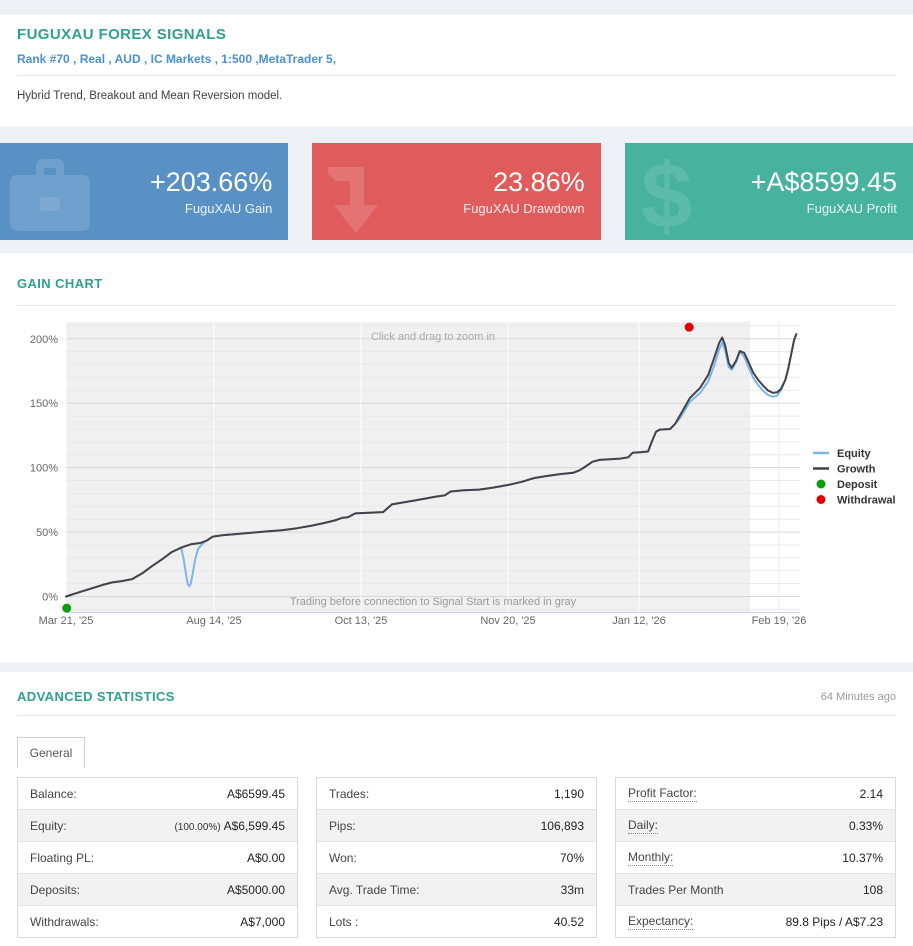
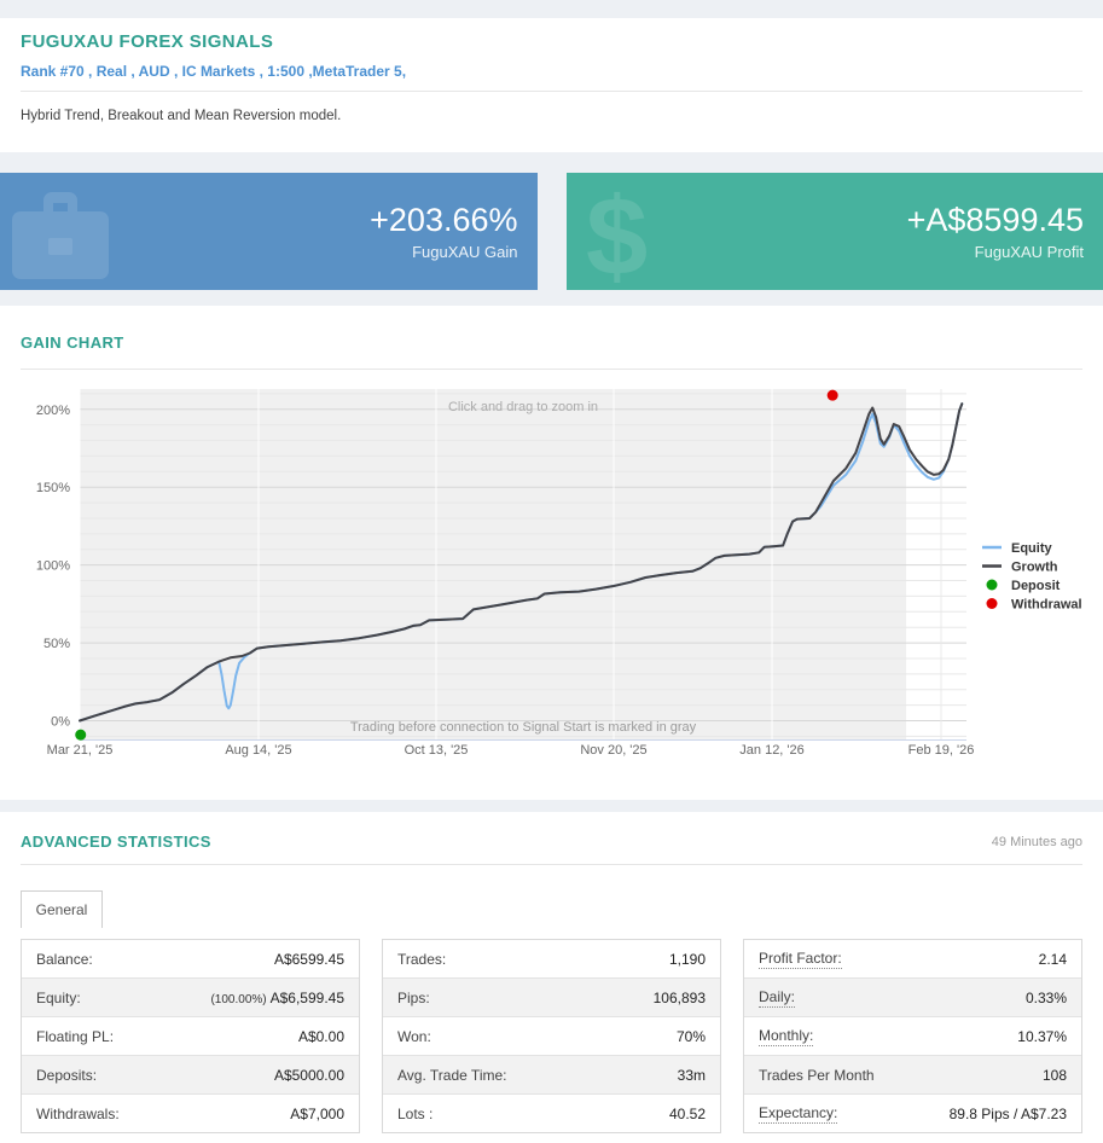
  FUGUXAU FOREX SIGNALS
  Rank #70 , Real , AUD , IC Markets , 1:500 ,MetaTrader 5,
  Hybrid Trend, Breakout and Mean Reversion model.
  +203.66%
  FuguXAU Gain
- 23.86%
- FuguXAU Drawdown
  $
  +A$8599.45
  FuguXAU Profit
  GAIN CHART
  Click and drag to zoom in
  Trading before connection to Signal Start is marked in gray
  0%
  50%
  100%
  150%
  200%
  Mar 21, '25
  Aug 14, '25
  Oct 13, '25
  Nov 20, '25
  Jan 12, '26
  Feb 19, '26
  Equity
  Growth
  Deposit
  Withdrawal
  ADVANCED STATISTICS
- 64 Minutes ago
+ 49 Minutes ago
  General
  Balance:
  A$6599.45
  Equity:
  (100.00%) A$6,599.45
  Floating PL:
  A$0.00
  Deposits:
  A$5000.00
  Withdrawals:
  A$7,000
  Trades:
  1,190
  Pips:
  106,893
  Won:
  70%
  Avg. Trade Time:
  33m
  Lots :
  40.52
  Profit Factor:
  2.14
  Daily:
  0.33%
  Monthly:
  10.37%
  Trades Per Month
  108
  Expectancy:
  89.8 Pips / A$7.23
